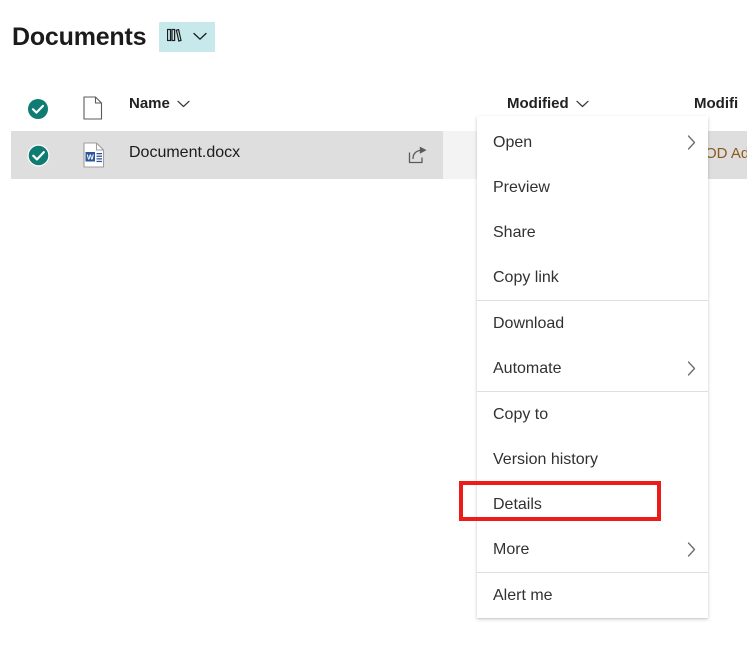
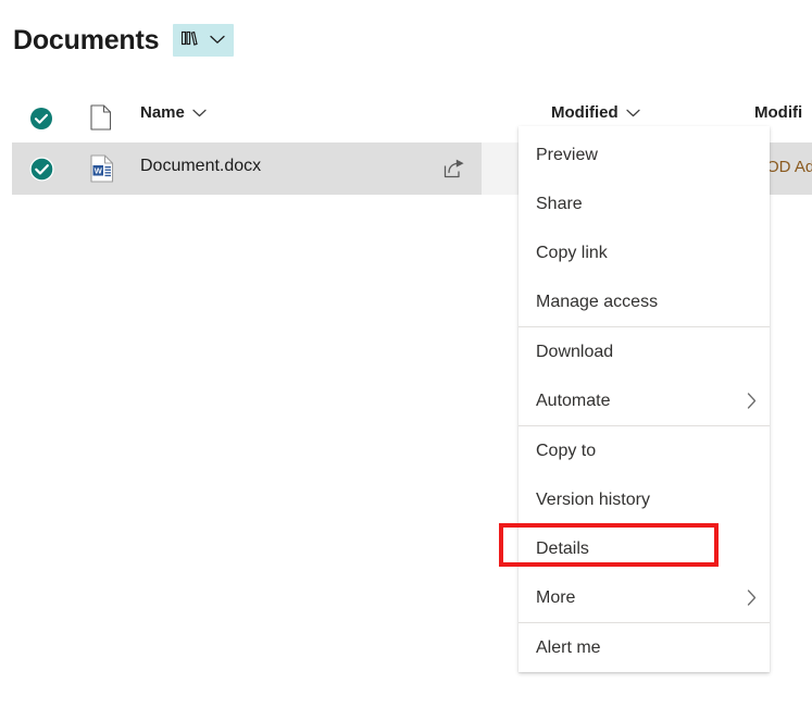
  Documents
  Name
  Modified
  Modifi
  W
  Document.docx
  OD Ad
- Open
  Preview
  Share
  Copy link
+ Manage access
  Download
  Automate
  Copy to
  Version history
  Details
  More
  Alert me
